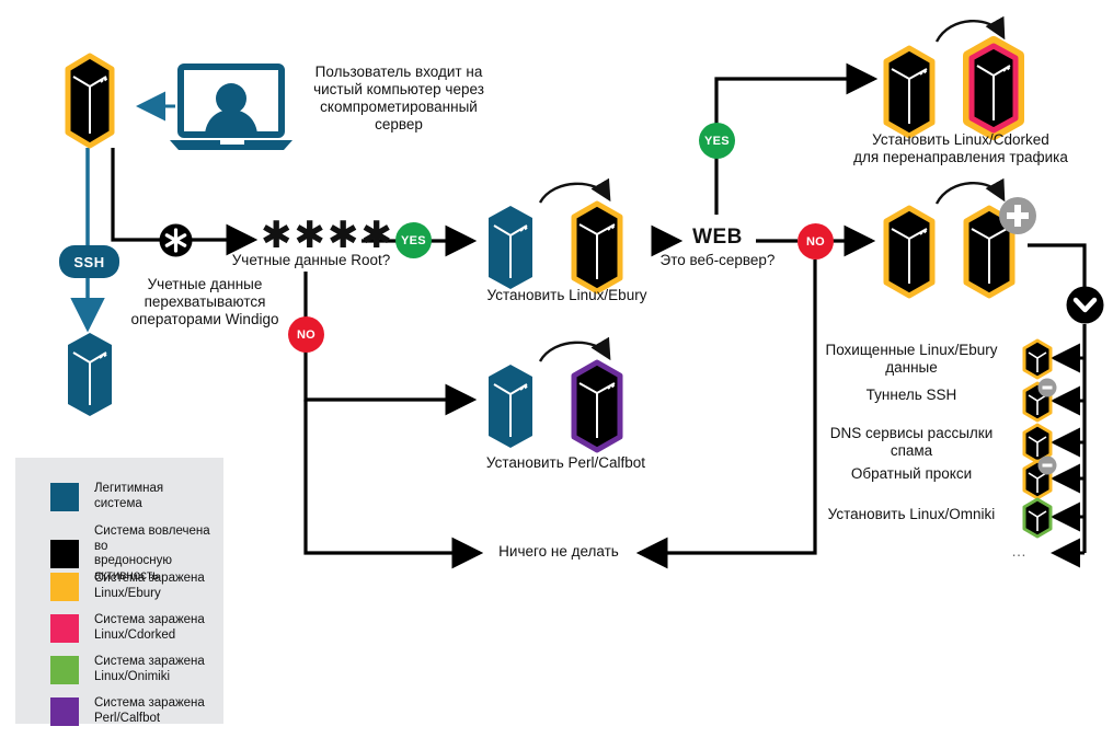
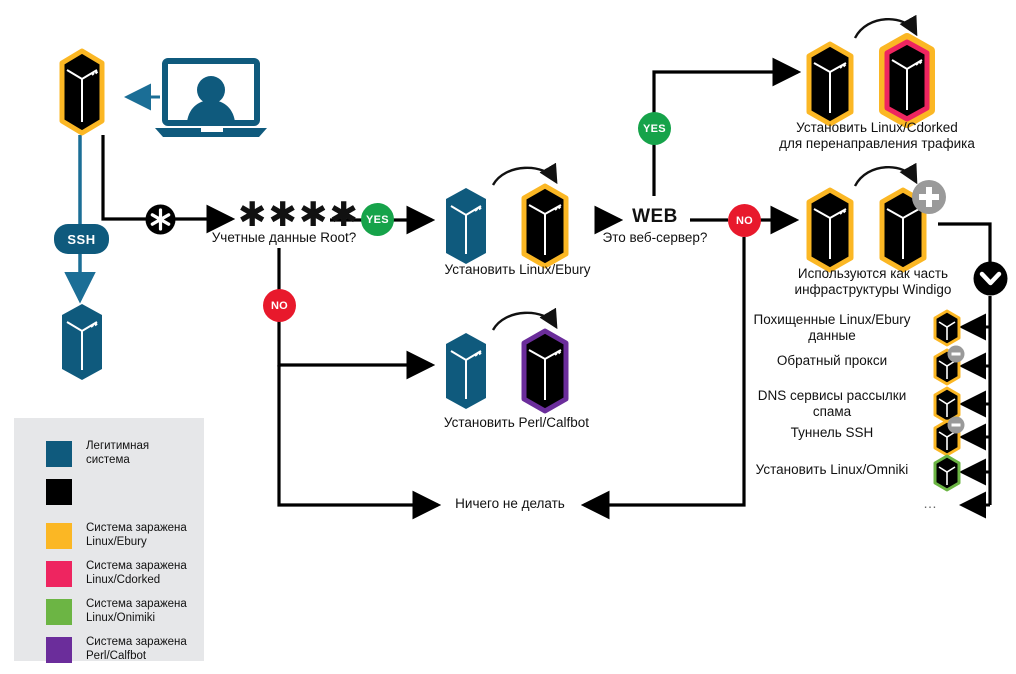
  SSH
  YES
  NO
  YES
  NO
- Пользователь входит на
- чистый компьютер через
- скомпрометированный
- сервер
- Учетные данные
- перехватываются
- операторами Windigo
  ✱✱✱✱
  Учетные данные Root?
  Установить Linux/Ebury
  Установить Perl/Calfbot
  WEB
  Это веб-сервер?
  Установить Linux/Cdorked
  для перенаправления трафика
+ Используются как часть
+ инфраструктуры Windigo
  Ничего не делать
  Похищенные Linux/Ebury
  данные
- Туннель SSH
+ Обратный прокси
  DNS сервисы рассылки
  спама
- Обратный прокси
+ Туннель SSH
  Установить Linux/Omniki
  …
  Легитимная система
- Система вовлечена во
- вредоносную активность
  Система заражена
  Linux/Ebury
  Система заражена
  Linux/Cdorked
  Система заражена
  Linux/Onimiki
  Система заражена
  Perl/Calfbot
